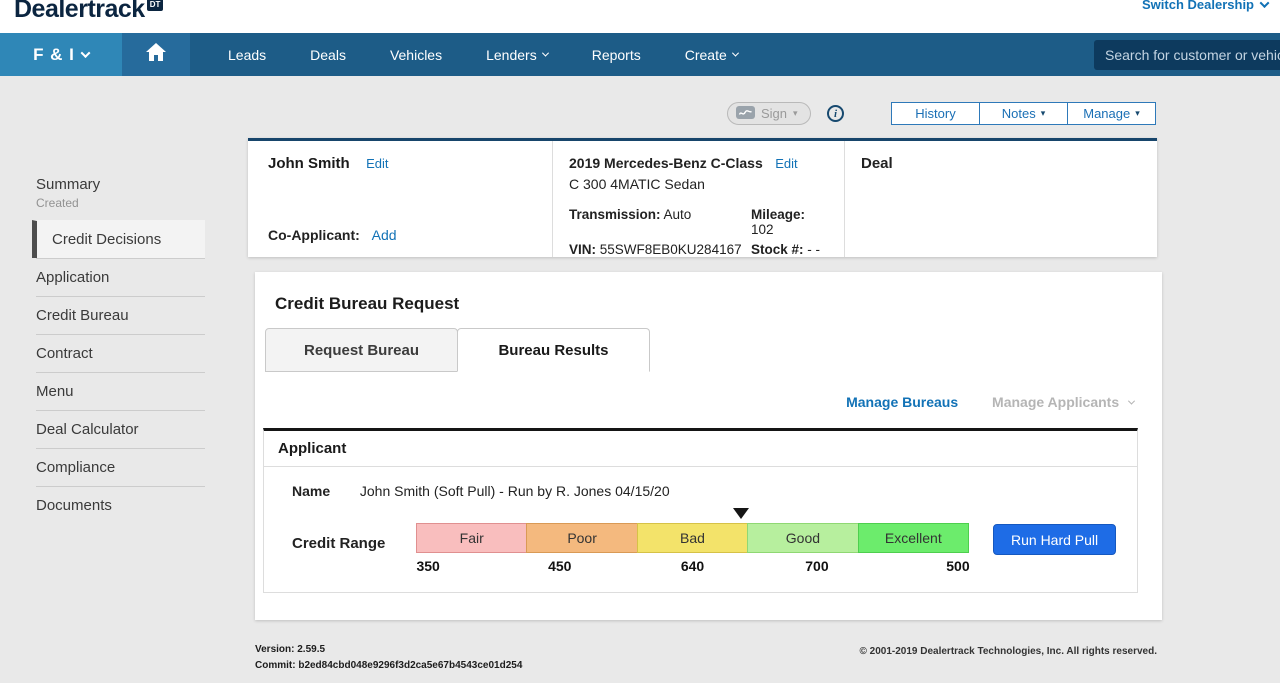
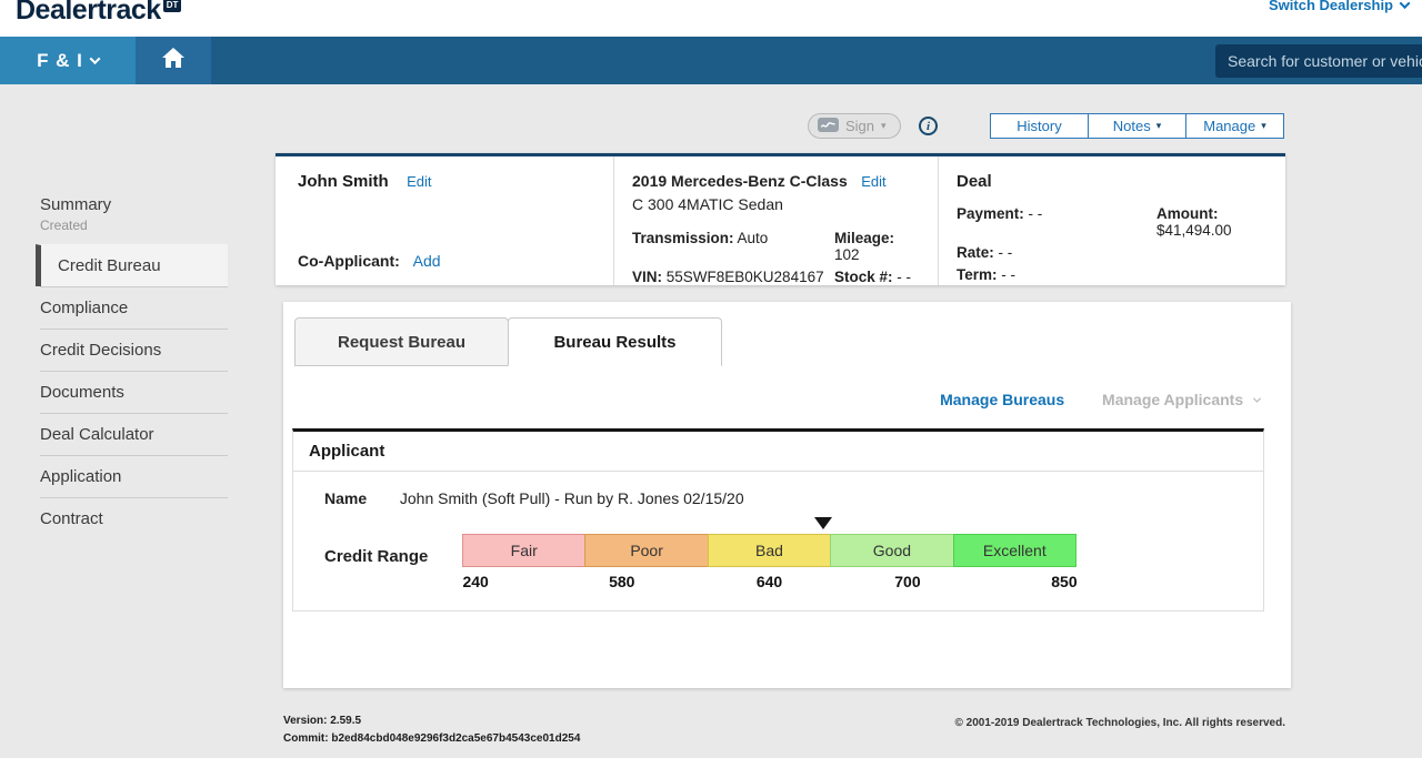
  Dealertrack
  DT
  Switch Dealership
  F & I
- Leads
- Deals
- Vehicles
- Lenders
- Reports
- Create
  Search for customer or vehi
  Sign
  ▾
  i
  History
  Notes
  ▾
  Manage
  ▾
  John Smith Edit
  Co-Applicant: Add
  2019 Mercedes-Benz C-Class Edit
  C 300 4MATIC Sedan
  Transmission: Auto
  Mileage: 102
  VIN: 55SWF8EB0KU284167
  Stock #: - -
  Deal
+ Payment: - -
+ Amount: $41,494.00
+ Rate: - -
+ Term: - -
  Summary
  Created
- Credit Decisions
+ Credit Bureau
- Application
+ Compliance
- Credit Bureau
+ Credit Decisions
- Contract
+ Documents
- Menu
  Deal Calculator
- Compliance
+ Application
- Documents
+ Contract
- Credit Bureau Request
  Request Bureau
  Bureau Results
  Manage Bureaus Manage Applicants
  Applicant
- Name John Smith (Soft Pull) - Run by R. Jones 04/15/20
+ Name John Smith (Soft Pull) - Run by R. Jones 02/15/20
  Credit Range
  Fair
  Poor
  Bad
  Good
  Excellent
- 350
+ 240
- 450
+ 580
  640
  700
- 500
+ 850
- Run Hard Pull
  Version: 2.59.5
  Commit: b2ed84cbd048e9296f3d2ca5e67b4543ce01d254
  © 2001-2019 Dealertrack Technologies, Inc. All rights reserved.
